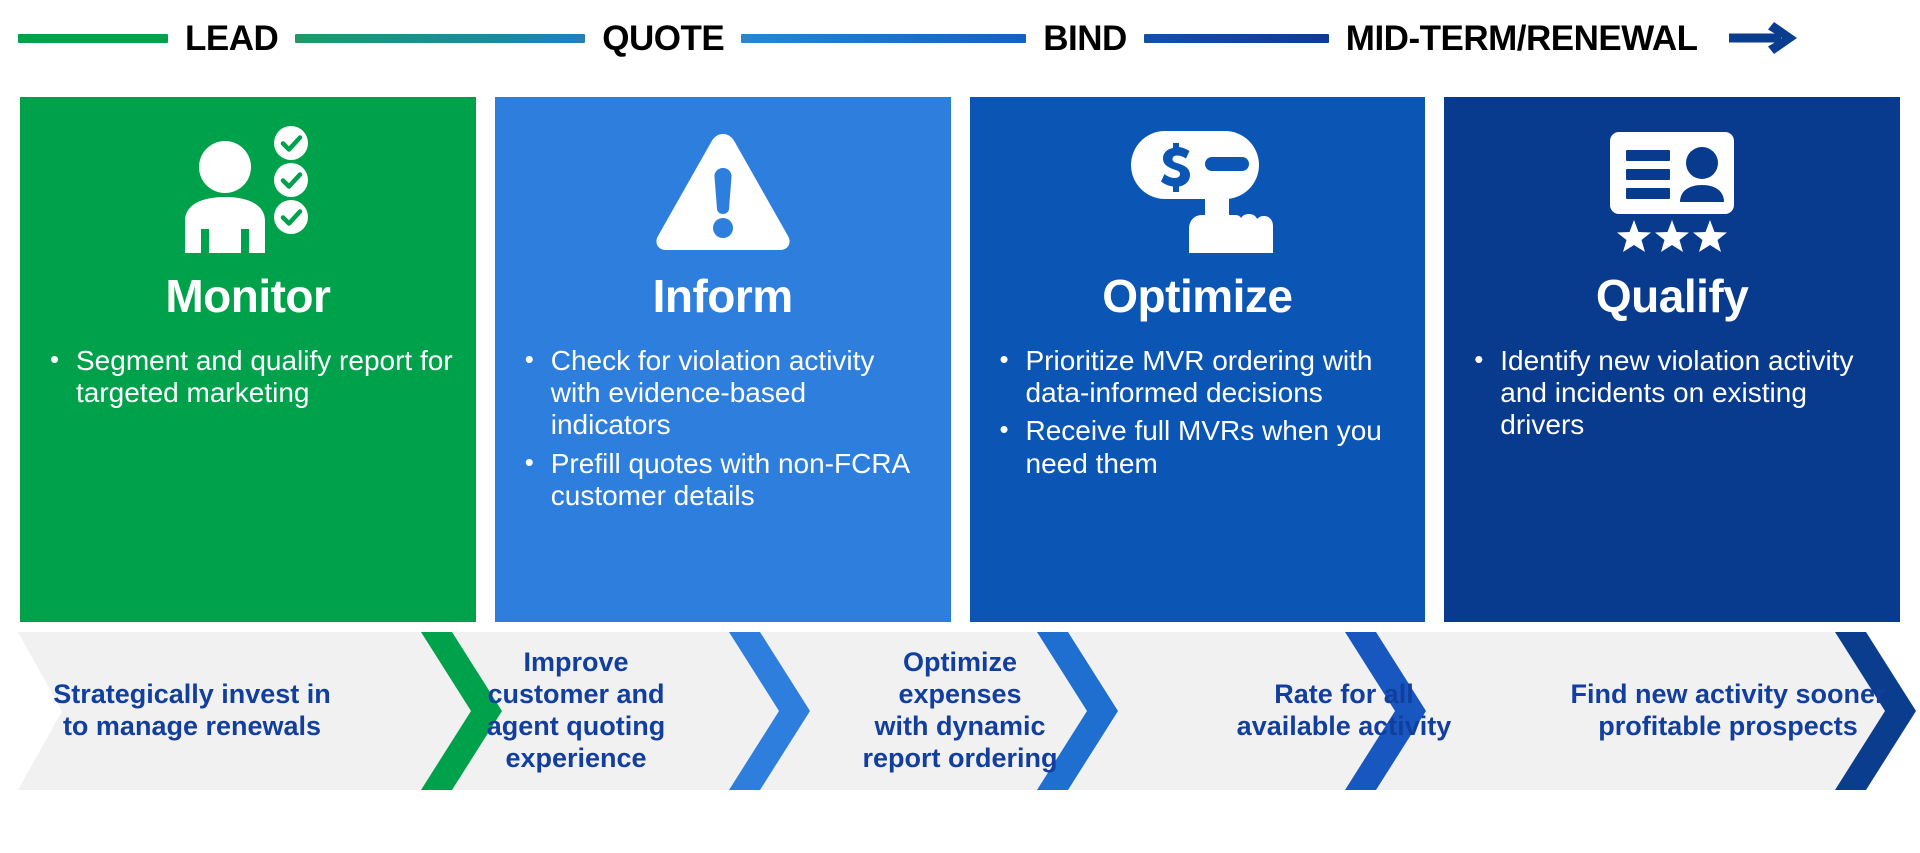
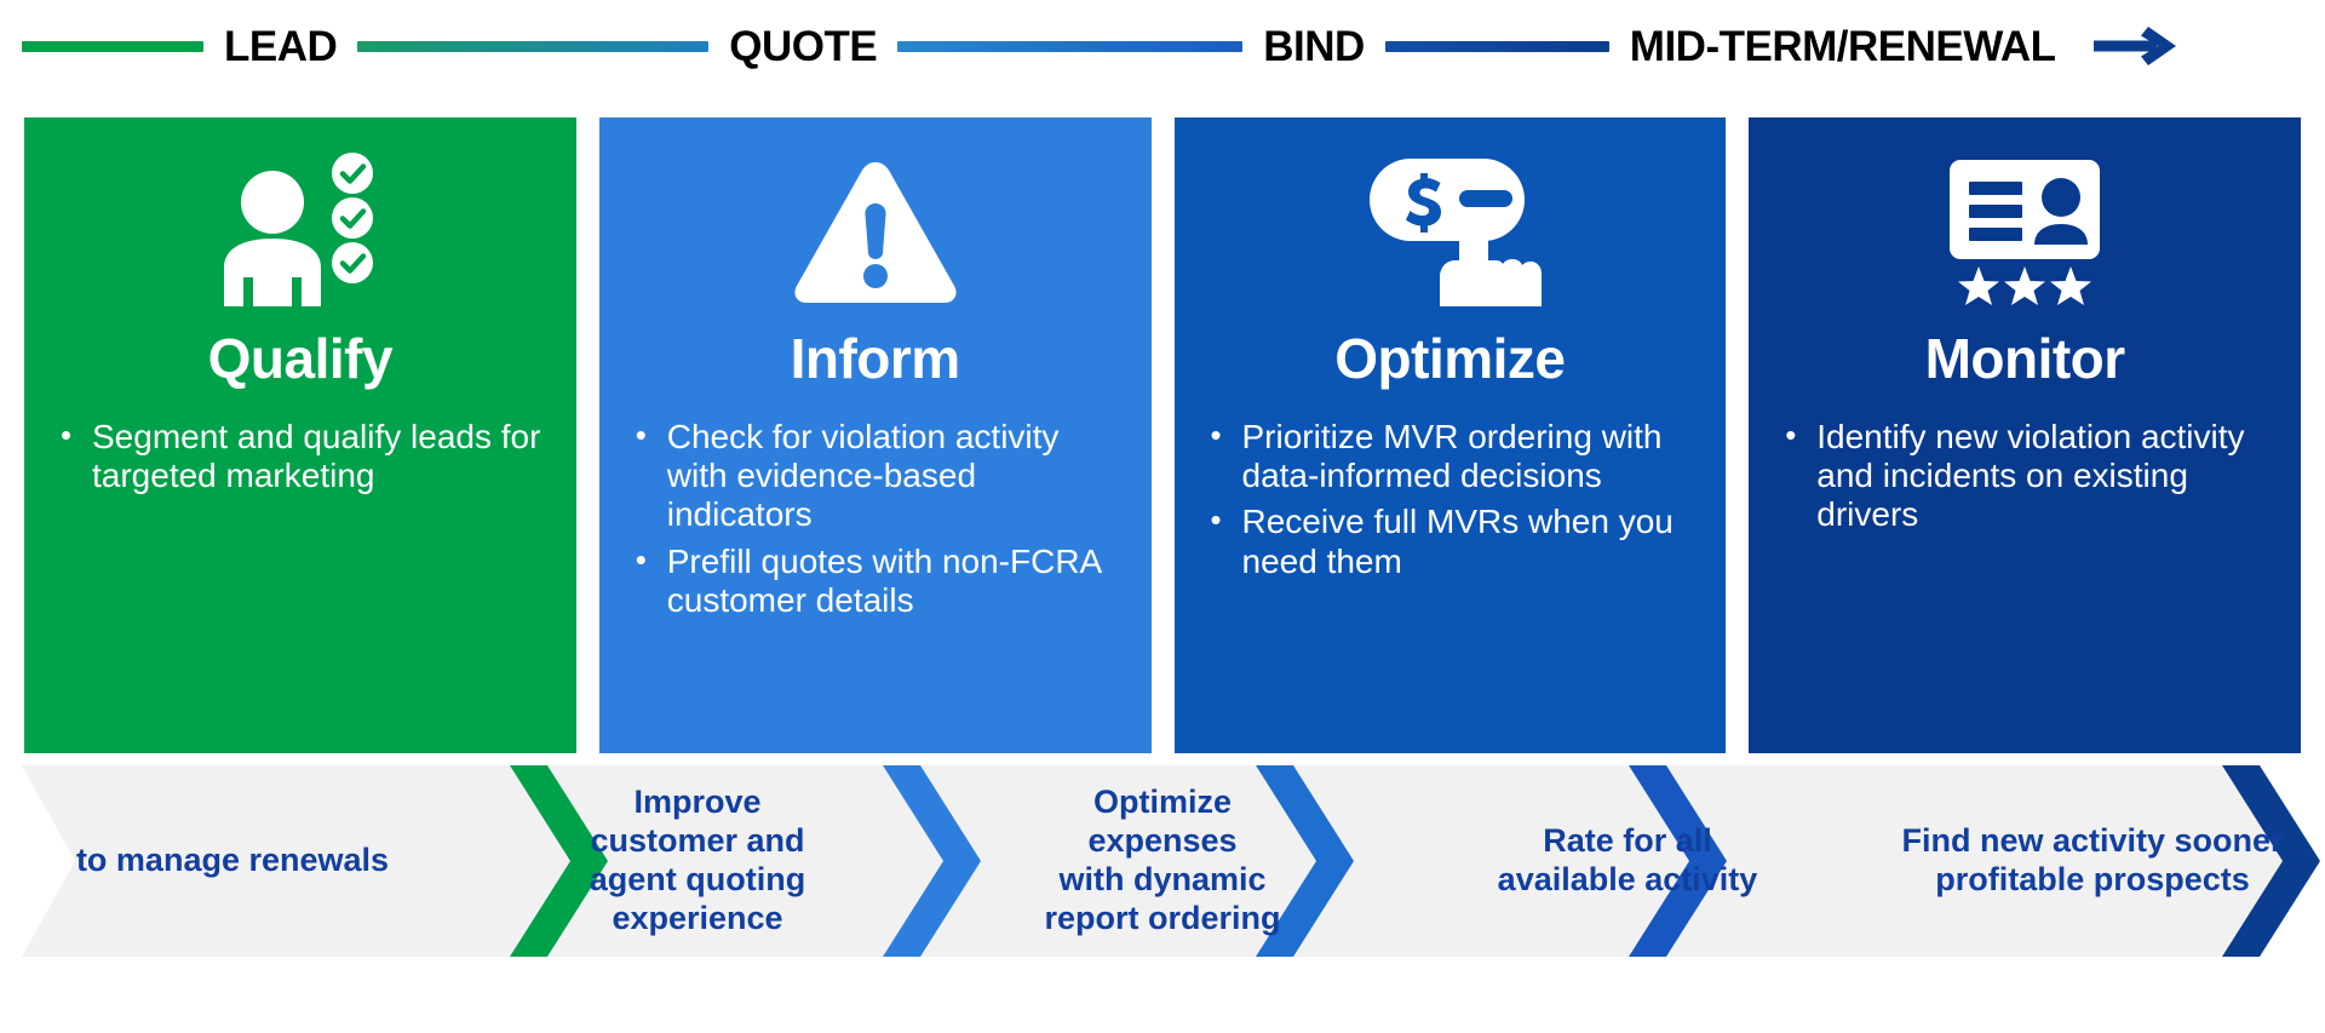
  LEAD
  QUOTE
  BIND
  MID-TERM/RENEWAL
- Monitor
+ Qualify
- Segment and qualify report for targeted marketing
+ Segment and qualify leads for targeted marketing
  Inform
  Check for violation activity with evidence-based indicators
  Prefill quotes with non-FCRA customer details
  Optimize
  Prioritize MVR ordering with data-informed decisions
  Receive full MVRs when you need them
- Qualify
+ Monitor
  Identify new violation activity and incidents on existing drivers
- Strategically invest in
  to manage renewals
  Improve
  customer and
  agent quoting
  experience
  Optimize
  expenses
  with dynamic
  report ordering
  Rate for all
  available activity
  Find new activity sooner
  profitable prospects
